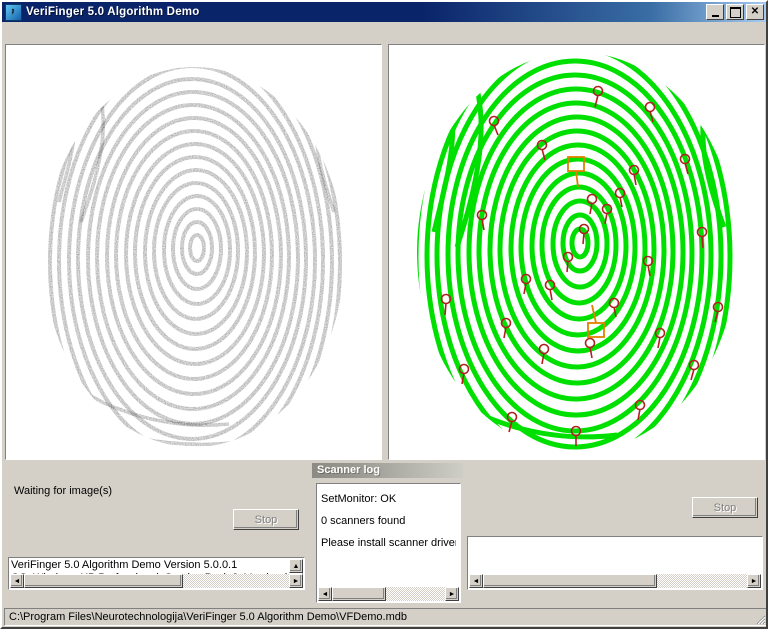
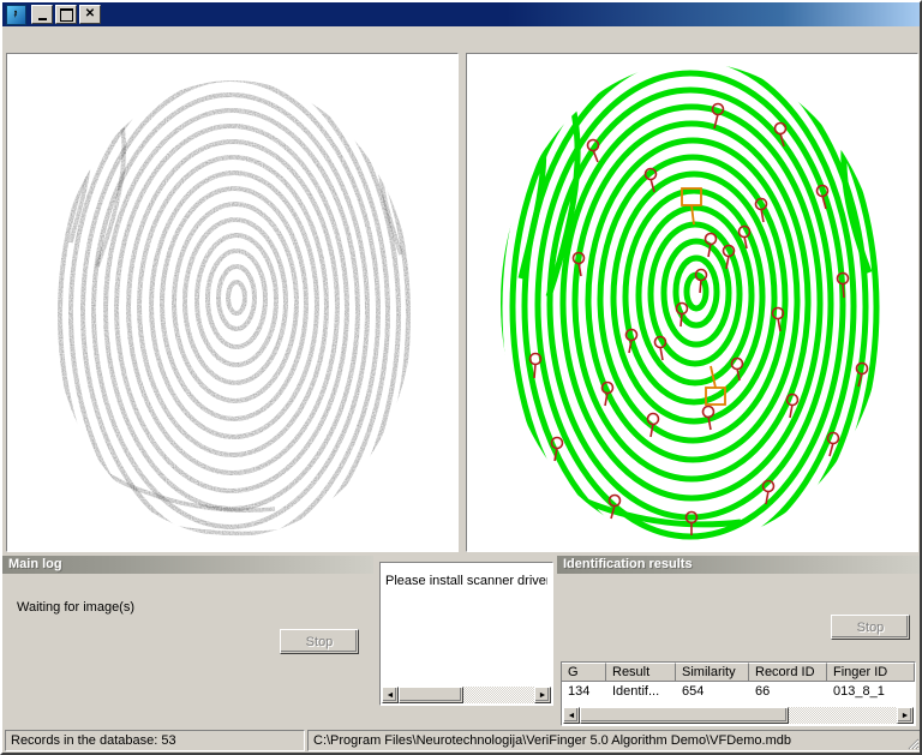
- VeriFinger 5.0 Algorithm Demo
  ✕
+ Main log
  Waiting for image(s)
  Stop
- VeriFinger 5.0 Algorithm Demo Version 5.0.0.1
- Scanner log
- SetMonitor: OK
- 0 scanners found
  Please install scanner drive
+ Identification results
  Stop
+ G
+ Result
+ Similarity
+ Record ID
+ Finger ID
+ 134
+ Identif...
+ 654
+ 66
+ 013_8_1
+ Records in the database: 53
  C:\Program Files\Neurotechnologija\VeriFinger 5.0 Algorithm Demo\VFDemo.mdb
